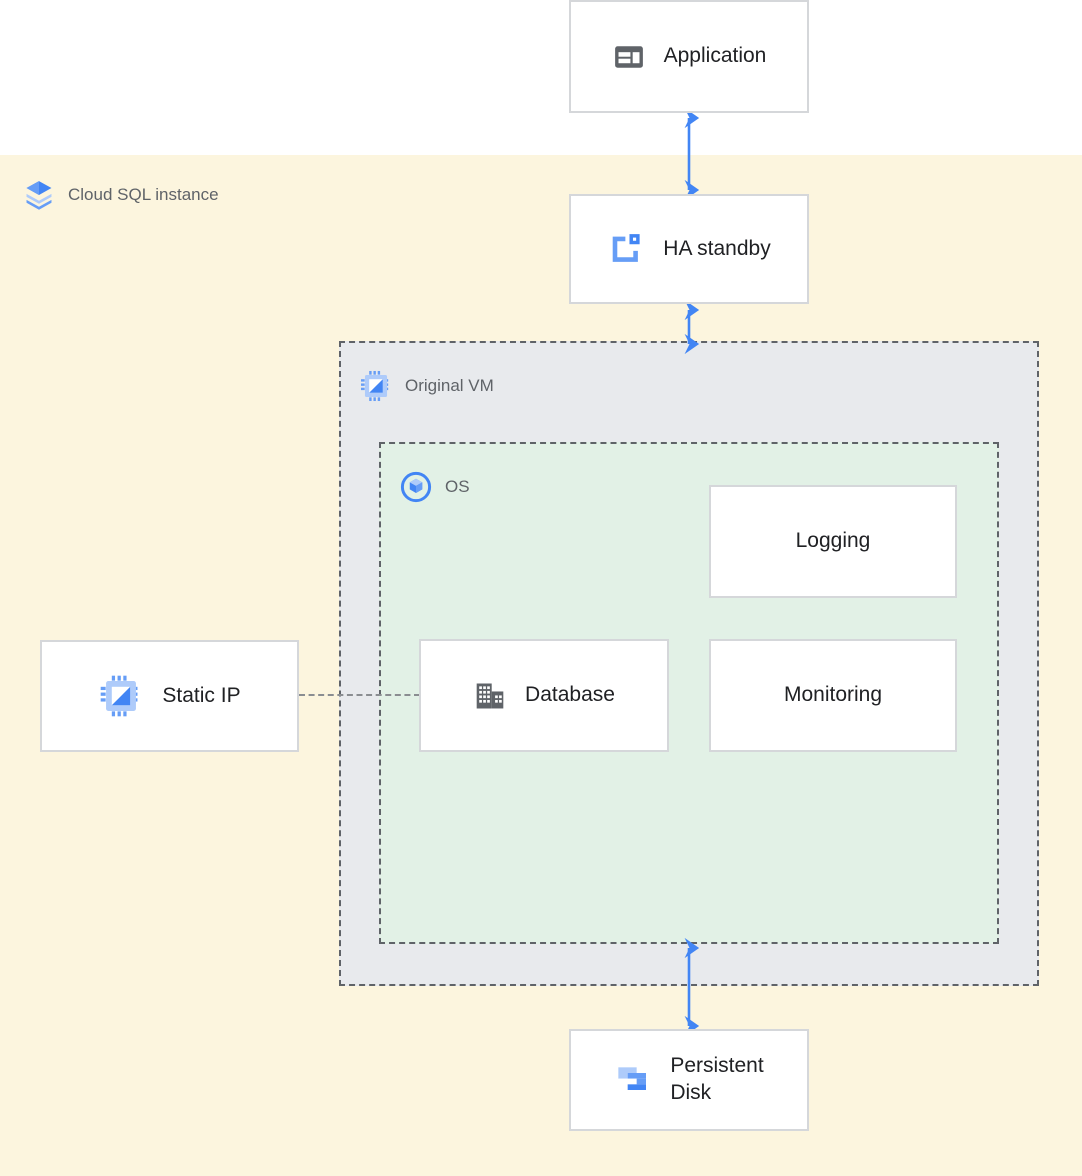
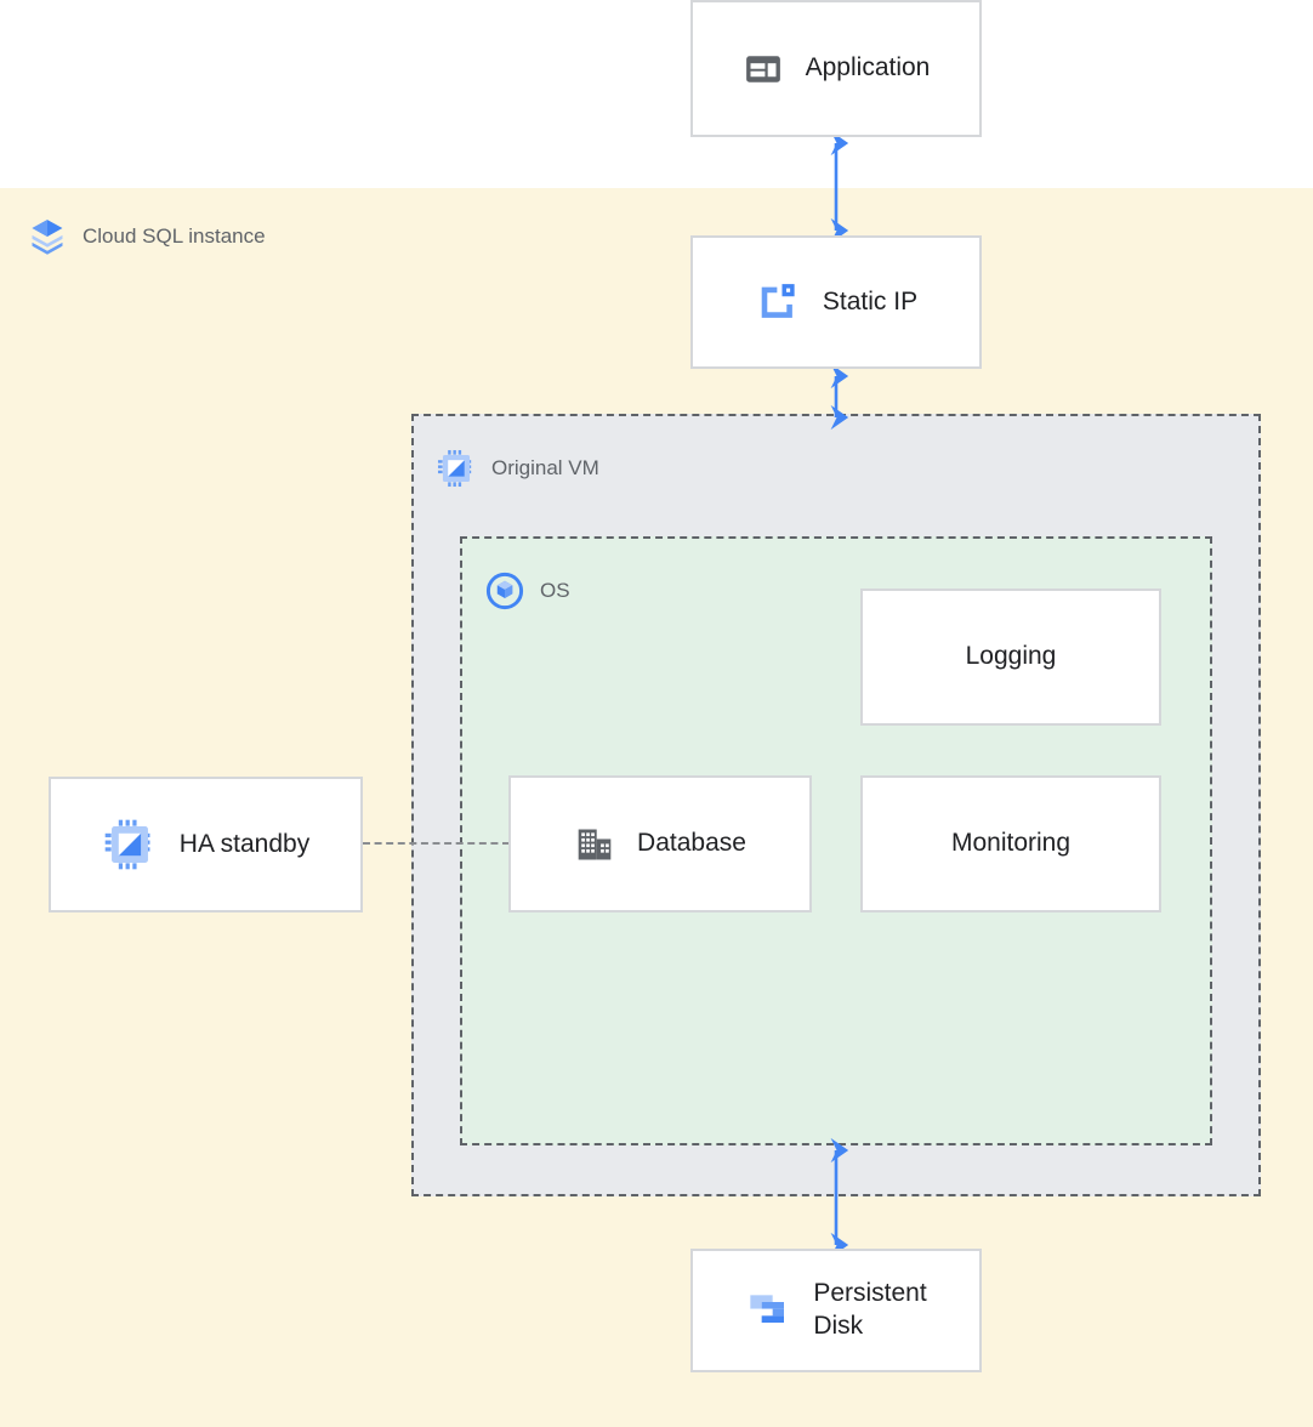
  Cloud SQL instance
  Original VM
  OS
  Application
- HA standby
+ Static IP
  Logging
  Monitoring
  Database
- Static IP
+ HA standby
  Persistent
  Disk
